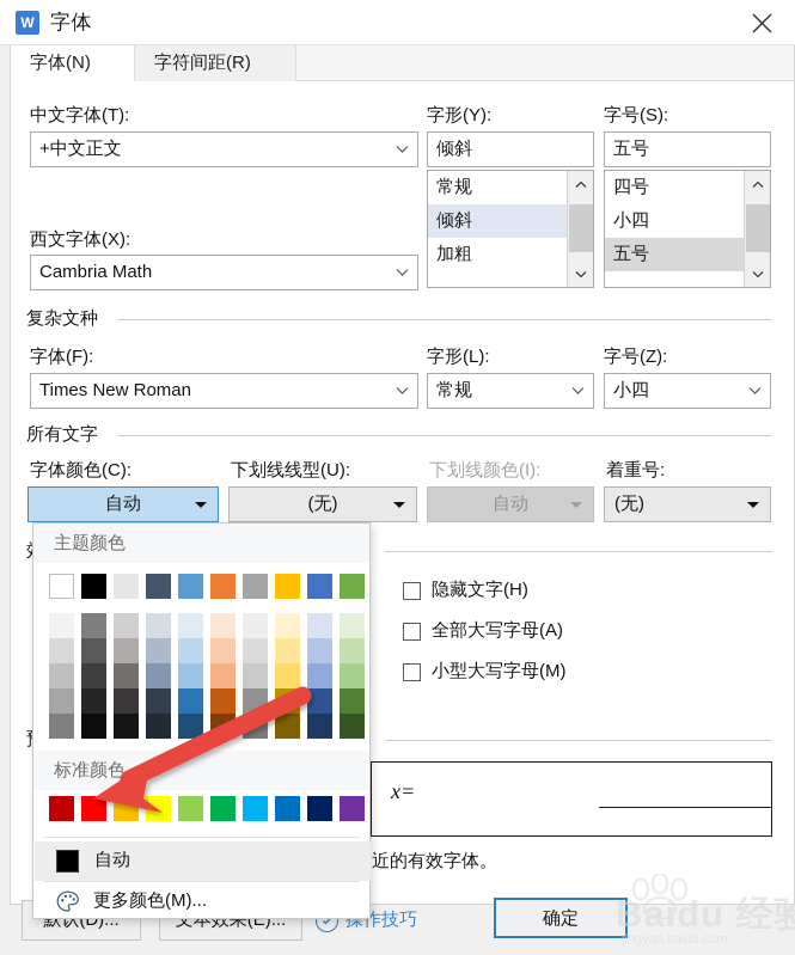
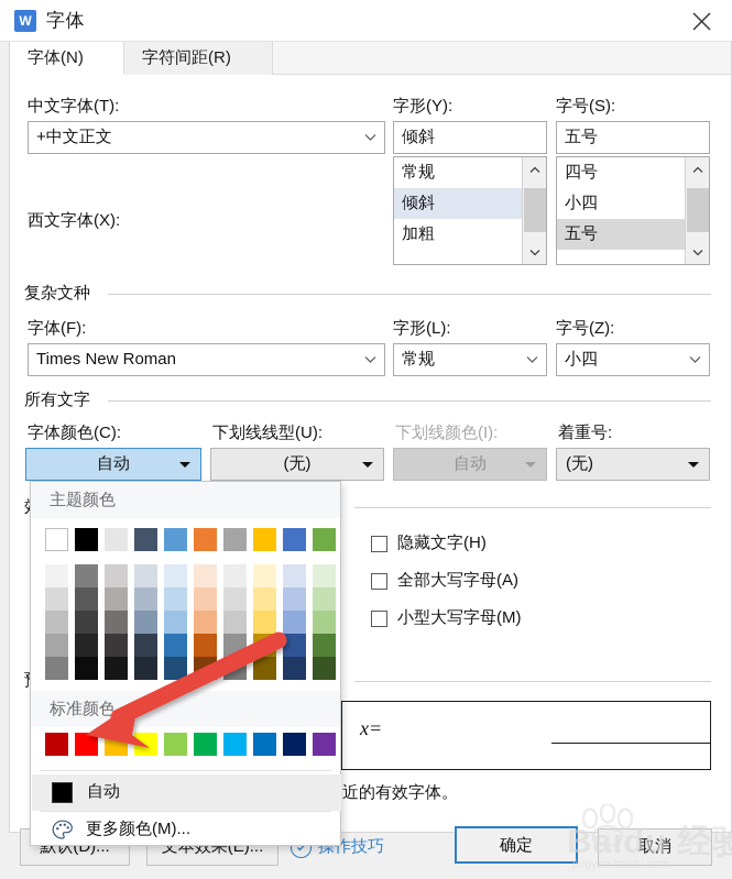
  W
  字体
  字体(N)
  字符间距(R)
  中文字体(T):
  +中文正文
  字形(Y):
  倾斜
  常规
  倾斜
  加粗
  字号(S):
  五号
  四号
  小四
  五号
  西文字体(X):
- Cambria Math
  复杂文种
  字体(F):
  Times New Roman
  字形(L):
  常规
  字号(Z):
  小四
  所有文字
  字体颜色(C):
  自动
  下划线线型(U):
  (无)
  下划线颜色(I):
  自动
  着重号:
  (无)
  隐藏文字(H)
  全部大写字母(A)
  小型大写字母(M)
  x=
  近的有效字体。
  默认(D)...
  文本效果(E)...
  操作技巧
  确定
+ 取消
  主题颜色
  标准颜色
  自动
  更多颜色(M)...
  Baidu 经验
  jingyan.baidu.com
